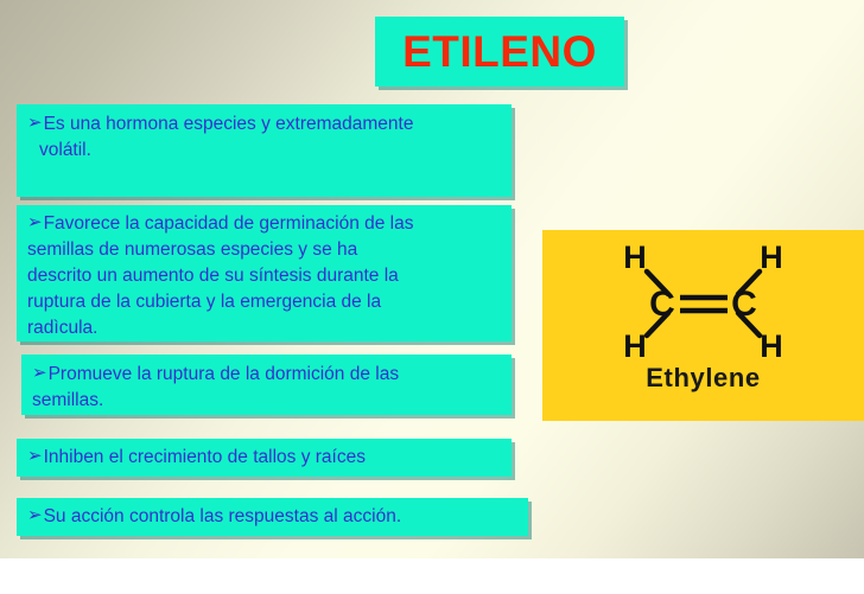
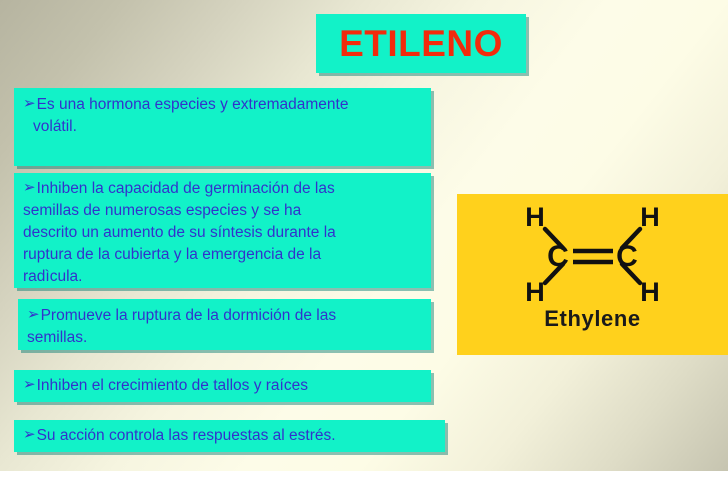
  ETILENO
  ➢Es una hormona especies y extremadamente
  volátil.
- ➢Favorece la capacidad de germinación de las
+ ➢Inhiben la capacidad de germinación de las
  semillas de numerosas especies y se ha
  descrito un aumento de su síntesis durante la
  ruptura de la cubierta y la emergencia de la
  radìcula.
  ➢Promueve la ruptura de la dormición de las
  semillas.
  ➢Inhiben el crecimiento de tallos y raíces
- ➢Su acción controla las respuestas al acción.
+ ➢Su acción controla las respuestas al estrés.
  C
  C
  H
  H
  H
  H
  Ethylene
